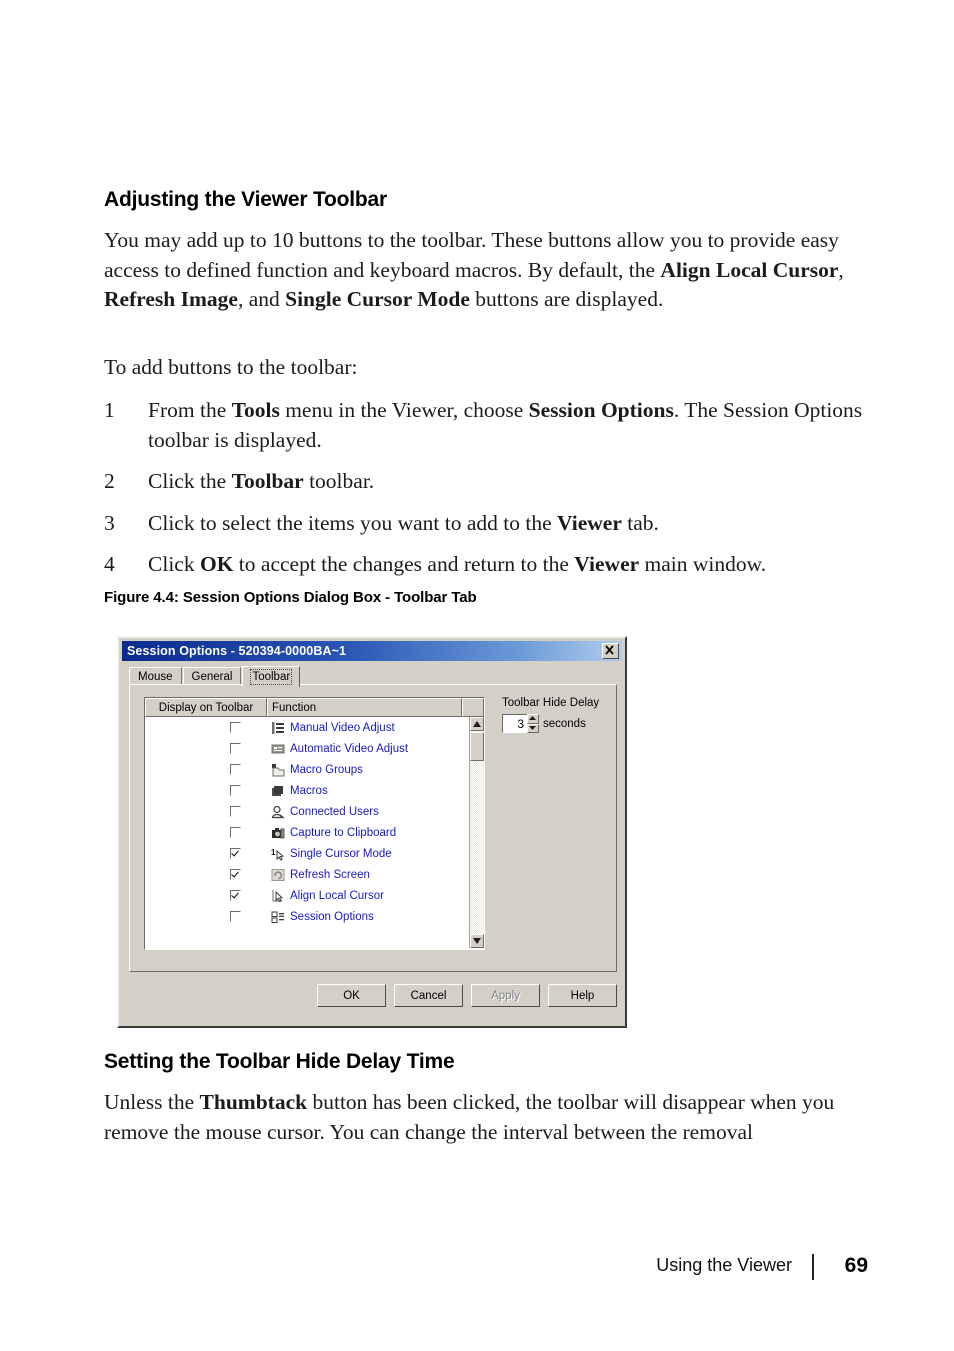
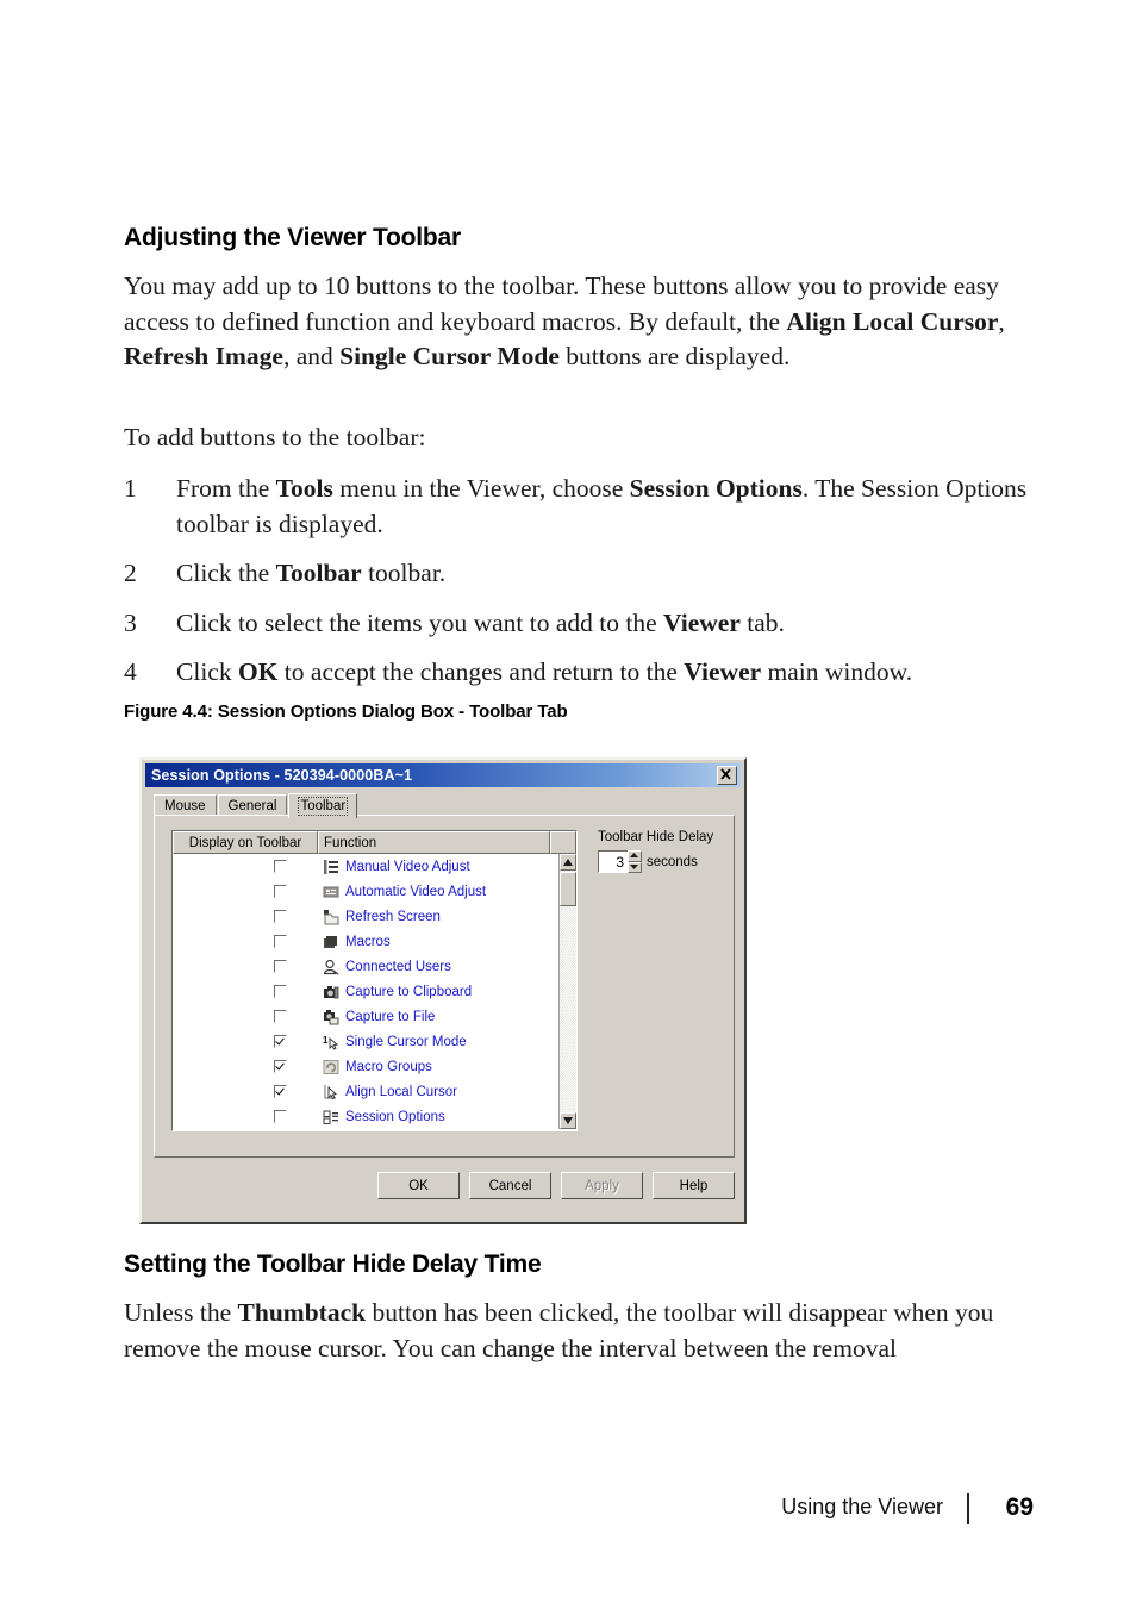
  Adjusting the Viewer Toolbar
  You may add up to 10 buttons to the toolbar. These buttons allow you to provide easy access to defined function and keyboard macros. By default, the Align Local Cursor, Refresh Image, and Single Cursor Mode buttons are displayed.
  To add buttons to the toolbar:
  1
  From the Tools menu in the Viewer, choose Session Options. The Session Options toolbar is displayed.
  2
  Click the Toolbar toolbar.
  3
  Click to select the items you want to add to the Viewer tab.
  4
  Click OK to accept the changes and return to the Viewer main window.
  Figure 4.4: Session Options Dialog Box - Toolbar Tab
  Session Options - 520394-0000BA~1
  Mouse
  General
  Toolbar
  Display on Toolbar
  Function
  Manual Video Adjust
  Automatic Video Adjust
- Macro Groups
+ Refresh Screen
  Macros
  Connected Users
  Capture to Clipboard
+ Capture to File
  1
  Single Cursor Mode
- Refresh Screen
+ Macro Groups
  Align Local Cursor
  Session Options
  Toolbar Hide Delay
  3
  seconds
  OK
  Cancel
  Apply
  Help
  Setting the Toolbar Hide Delay Time
  Unless the Thumbtack button has been clicked, the toolbar will disappear when you remove the mouse cursor. You can change the interval between the removal
  Using the Viewer
  69
